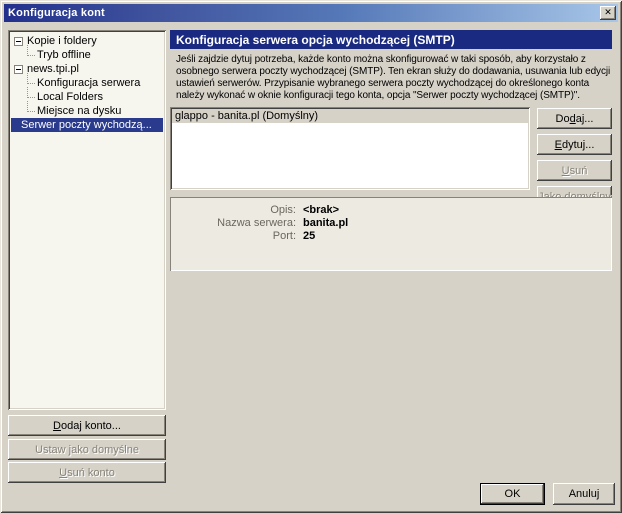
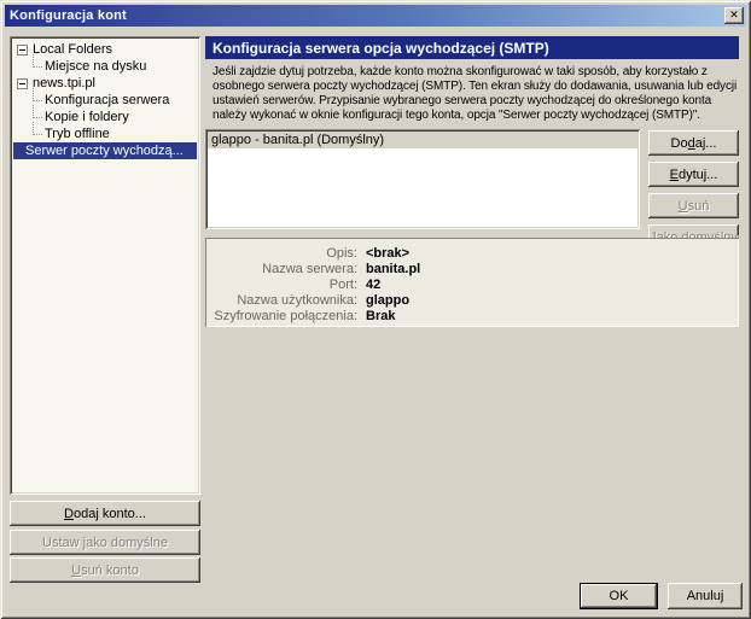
  Konfiguracja kont
  ✕
- Kopie i foldery
+ Local Folders
- Tryb offline
+ Miejsce na dysku
  news.tpi.pl
  Konfiguracja serwera
- Local Folders
+ Kopie i foldery
- Miejsce na dysku
+ Tryb offline
  Serwer poczty wychodzą...
  Dodaj konto...
  Ustaw jako domyślne
  Usuń konto
  Konfiguracja serwera opcja wychodzącej (SMTP)
  Jeśli zajdzie dytuj potrzeba, każde konto można skonfigurować w taki sposób, aby korzystało z osobnego serwera poczty wychodzącej (SMTP). Ten ekran służy do dodawania, usuwania lub edycji ustawień serwerów. Przypisanie wybranego serwera poczty wychodzącej do określonego konta należy wykonać w oknie konfiguracji tego konta, opcja "Serwer poczty wychodzącej (SMTP)".
  glappo - banita.pl (Domyślny)
  Dodaj...
  Edytuj...
  Usuń
  Opis:
  <brak>
  Nazwa serwera:
  banita.pl
  Port:
- 25
+ 42
+ Nazwa użytkownika:
+ glappo
+ Szyfrowanie połączenia:
+ Brak
  OK
  Anuluj
